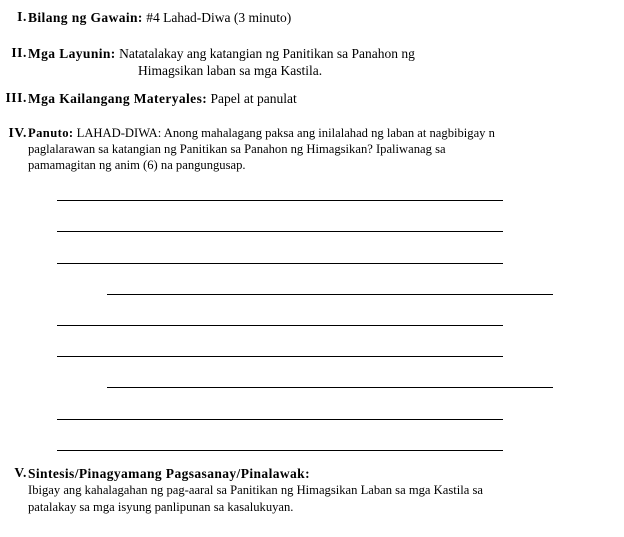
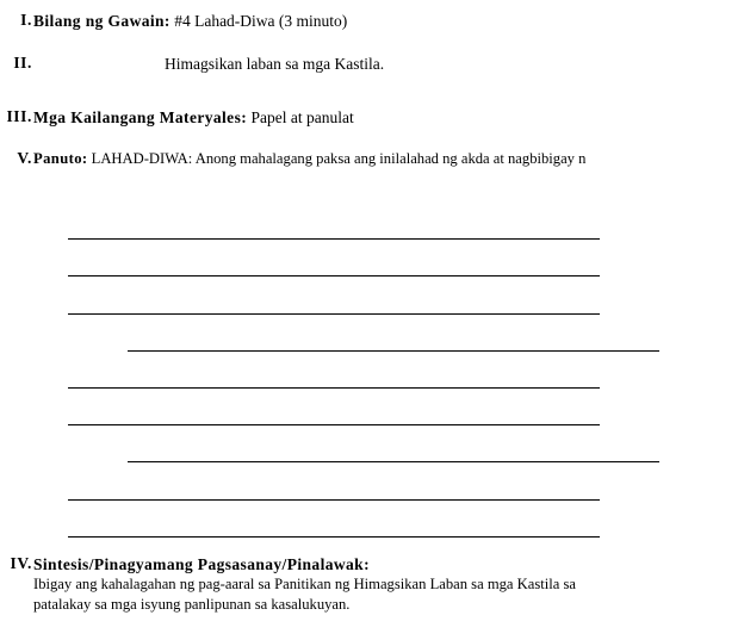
  I.
  Bilang ng Gawain: #4 Lahad-Diwa (3 minuto)
  II.
- Mga Layunin: Natatalakay ang katangian ng Panitikan sa Panahon ng
  Himagsikan laban sa mga Kastila.
  III.
  Mga Kailangang Materyales: Papel at panulat
- IV.
+ V.
- Panuto: LAHAD-DIWA: Anong mahalagang paksa ang inilalahad ng laban at nagbibigay n
+ Panuto: LAHAD-DIWA: Anong mahalagang paksa ang inilalahad ng akda at nagbibigay n
- paglalarawan sa katangian ng Panitikan sa Panahon ng Himagsikan? Ipaliwanag sa
- pamamagitan ng anim (6) na pangungusap.
- V.
+ IV.
  Sintesis/Pinagyamang Pagsasanay/Pinalawak:
  Ibigay ang kahalagahan ng pag-aaral sa Panitikan ng Himagsikan Laban sa mga Kastila sa
  patalakay sa mga isyung panlipunan sa kasalukuyan.
